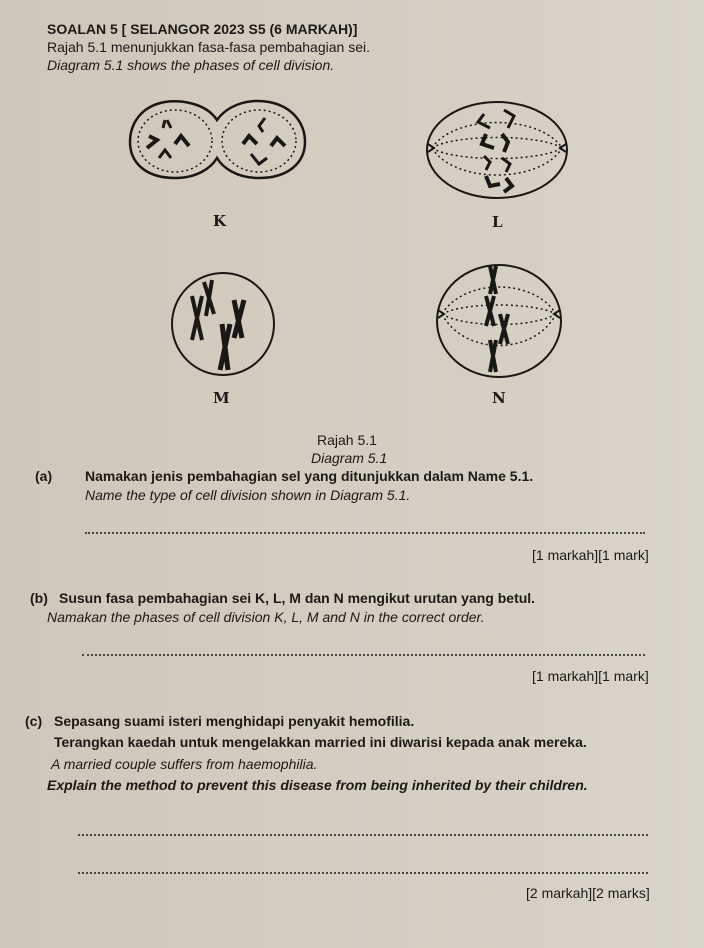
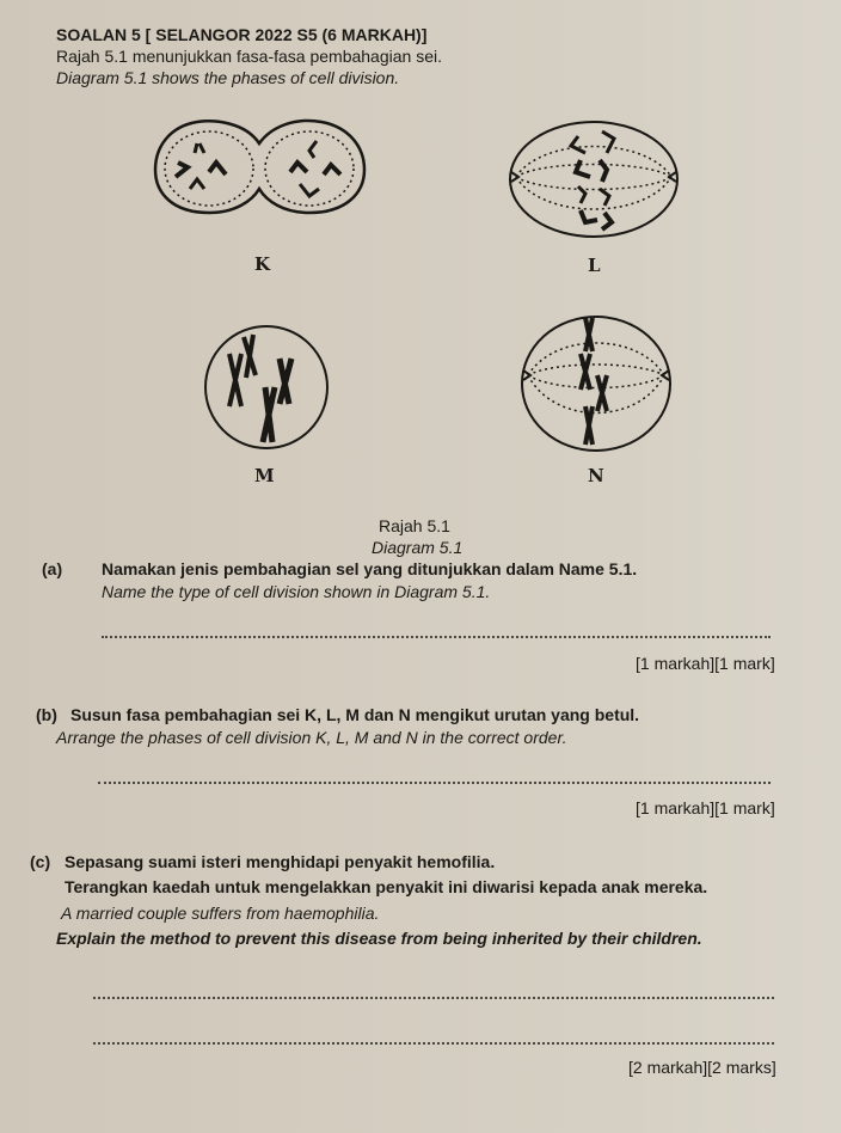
- SOALAN 5 [ SELANGOR 2023 S5 (6 MARKAH)]
+ SOALAN 5 [ SELANGOR 2022 S5 (6 MARKAH)]
  Rajah 5.1 menunjukkan fasa-fasa pembahagian sei.
  Diagram 5.1 shows the phases of cell division.
  K
  L
  M
  N
  Rajah 5.1
  Diagram 5.1
  (a)
  Namakan jenis pembahagian sel yang ditunjukkan dalam Name 5.1.
  Name the type of cell division shown in Diagram 5.1.
  [1 markah][1 mark]
  (b)
  Susun fasa pembahagian sei K, L, M dan N mengikut urutan yang betul.
- Namakan the phases of cell division K, L, M and N in the correct order.
+ Arrange the phases of cell division K, L, M and N in the correct order.
  [1 markah][1 mark]
  (c)
  Sepasang suami isteri menghidapi penyakit hemofilia.
- Terangkan kaedah untuk mengelakkan married ini diwarisi kepada anak mereka.
+ Terangkan kaedah untuk mengelakkan penyakit ini diwarisi kepada anak mereka.
  A married couple suffers from haemophilia.
  Explain the method to prevent this disease from being inherited by their children.
  [2 markah][2 marks]
